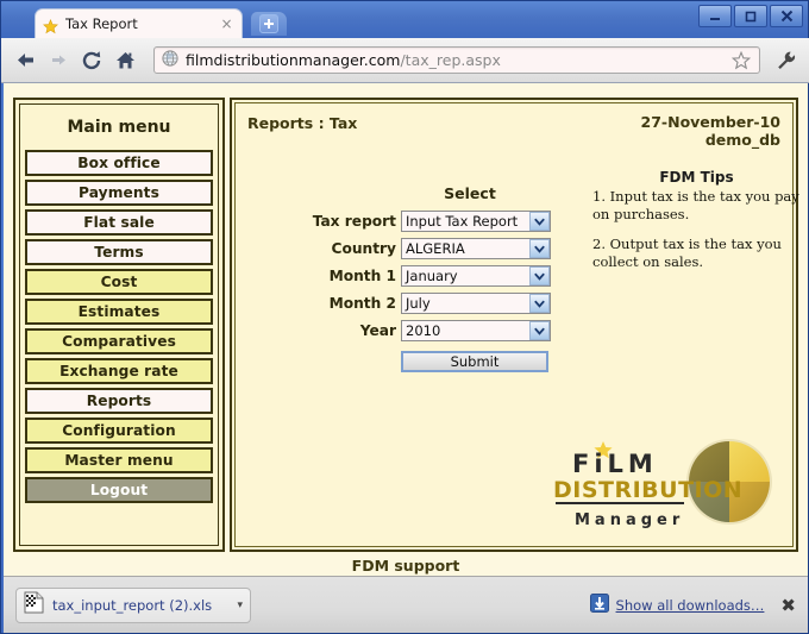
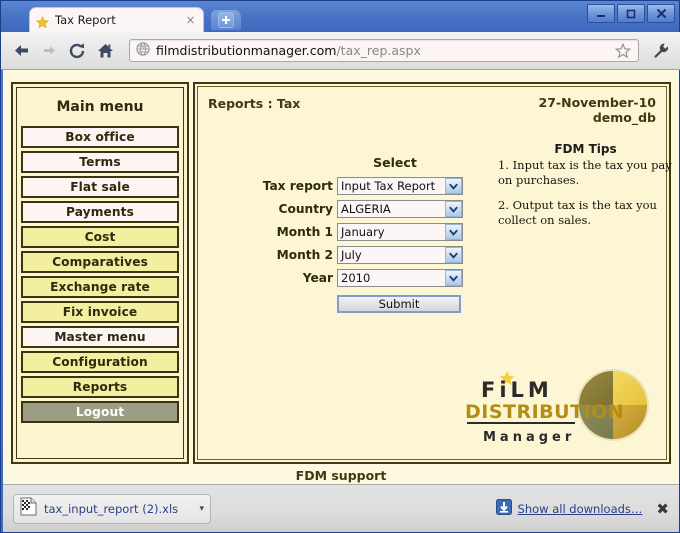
  Tax Report
  ×
  filmdistributionmanager.com/tax_rep.aspx
  Main menu
  Box office
- Payments
+ Terms
  Flat sale
- Terms
+ Payments
  Cost
- Estimates
  Comparatives
  Exchange rate
+ Fix invoice
- Reports
+ Master menu
  Configuration
- Master menu
+ Reports
  Logout
  Reports : Tax
  27-November-10
  demo_db
  FDM Tips
  1. Input tax is the tax you pay on purchases.
  2. Output tax is the tax you collect on sales.
  Select
  Tax report
  Input Tax Report
  Country
  ALGERIA
  Month 1
  January
  Month 2
  July
  Year
  2010
  Submit
  FiLM
  DISTRIBUTION
  Manager
  FDM support
  tax_input_report (2).xls
  ▾
  Show all downloads…
  ✖
